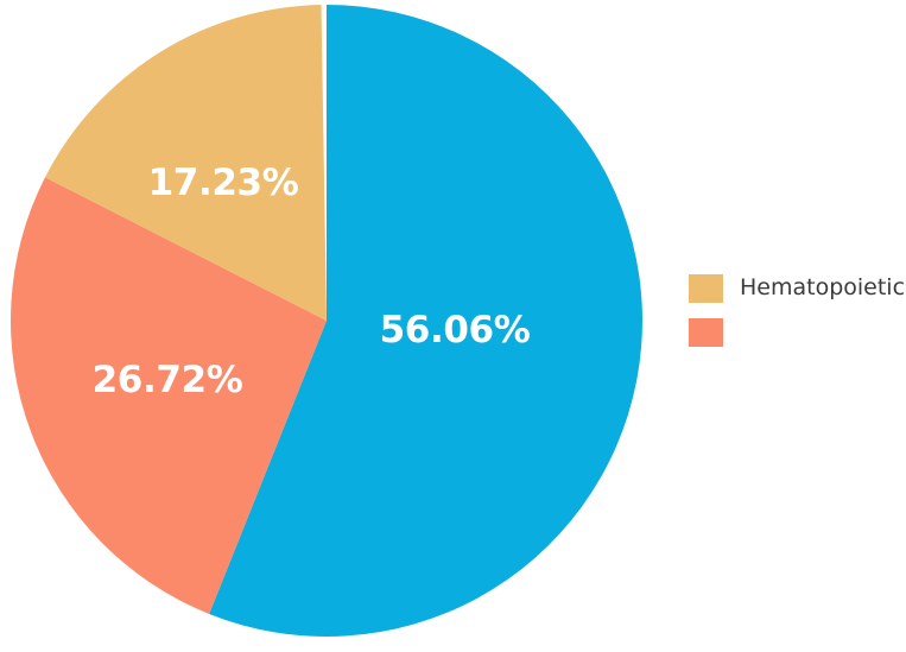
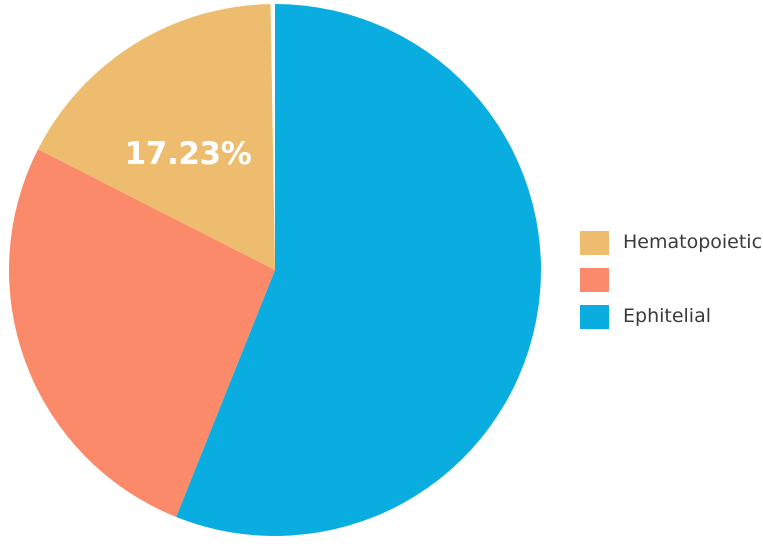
- 56.06%
- 26.72%
  17.23%
  Hematopoietic
+ Ephitelial
